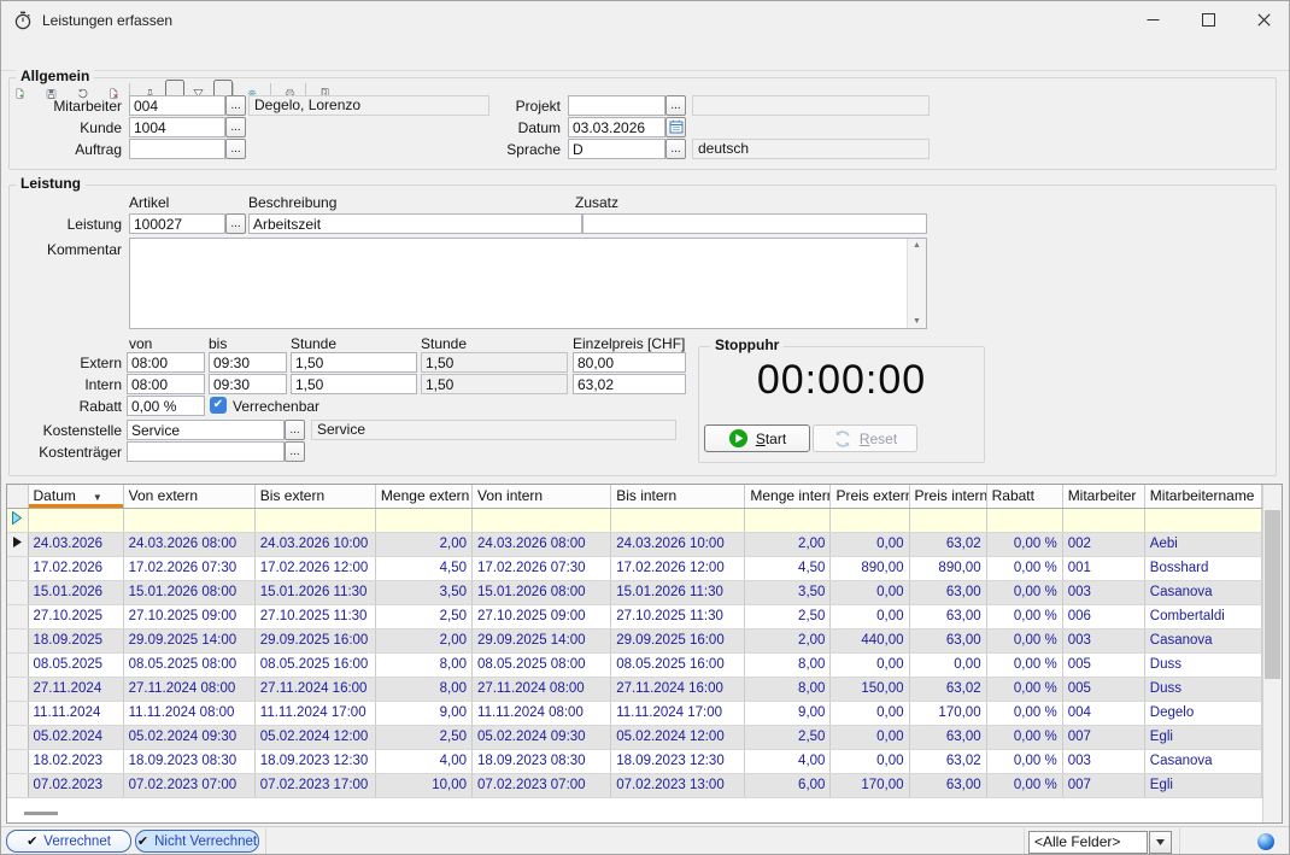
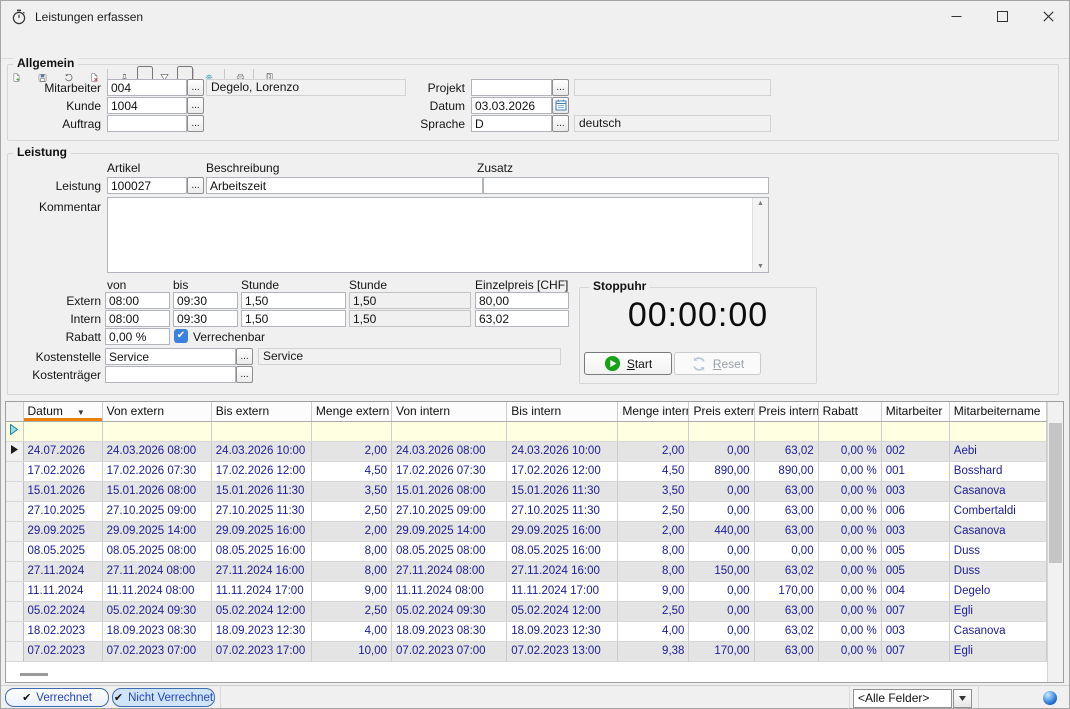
  Leistungen erfassen
  Allgemein
  Mitarbeiter
  004
  ...
  Degelo, Lorenzo
  Kunde
  1004
  ...
  Auftrag
  ...
  Projekt
  ...
  Datum
  03.03.2026
  Sprache
  D
  ...
  deutsch
  Leistung
  Artikel
  Beschreibung
  Zusatz
  Leistung
  100027
  ...
  Arbeitszeit
  Kommentar
  von
  bis
  Stunde
  Stunde
  Einzelpreis [CHF]
  Extern
  08:00
  09:30
  1,50
  1,50
  80,00
  Intern
  08:00
  09:30
  1,50
  1,50
  63,02
  Rabatt
  0,00 %
  ✔
  Verrechenbar
  Kostenstelle
  Service
  ...
  Service
  Kostenträger
  ...
  00:00:00
  Start
  Reset
  Stoppuhr
  	Datum ▼	Von extern	Bis extern	Menge extern	Von intern	Bis intern	Menge inter	Preis exter	Preis intern	Rabatt	Mitarbeiter	Mitarbeitername
- 	24.03.2026	24.03.2026 08:00	24.03.2026 10:00	2,00	24.03.2026 08:00	24.03.2026 10:00	2,00	0,00	63,02	0,00 %	002	Aebi
+ 	24.07.2026	24.03.2026 08:00	24.03.2026 10:00	2,00	24.03.2026 08:00	24.03.2026 10:00	2,00	0,00	63,02	0,00 %	002	Aebi
  	17.02.2026	17.02.2026 07:30	17.02.2026 12:00	4,50	17.02.2026 07:30	17.02.2026 12:00	4,50	890,00	890,00	0,00 %	001	Bosshard
  	15.01.2026	15.01.2026 08:00	15.01.2026 11:30	3,50	15.01.2026 08:00	15.01.2026 11:30	3,50	0,00	63,00	0,00 %	003	Casanova
  	27.10.2025	27.10.2025 09:00	27.10.2025 11:30	2,50	27.10.2025 09:00	27.10.2025 11:30	2,50	0,00	63,00	0,00 %	006	Combertaldi
- 	18.09.2025	29.09.2025 14:00	29.09.2025 16:00	2,00	29.09.2025 14:00	29.09.2025 16:00	2,00	440,00	63,00	0,00 %	003	Casanova
+ 	29.09.2025	29.09.2025 14:00	29.09.2025 16:00	2,00	29.09.2025 14:00	29.09.2025 16:00	2,00	440,00	63,00	0,00 %	003	Casanova
  	08.05.2025	08.05.2025 08:00	08.05.2025 16:00	8,00	08.05.2025 08:00	08.05.2025 16:00	8,00	0,00	0,00	0,00 %	005	Duss
  	27.11.2024	27.11.2024 08:00	27.11.2024 16:00	8,00	27.11.2024 08:00	27.11.2024 16:00	8,00	150,00	63,02	0,00 %	005	Duss
  	11.11.2024	11.11.2024 08:00	11.11.2024 17:00	9,00	11.11.2024 08:00	11.11.2024 17:00	9,00	0,00	170,00	0,00 %	004	Degelo
  	05.02.2024	05.02.2024 09:30	05.02.2024 12:00	2,50	05.02.2024 09:30	05.02.2024 12:00	2,50	0,00	63,00	0,00 %	007	Egli
  	18.02.2023	18.09.2023 08:30	18.09.2023 12:30	4,00	18.09.2023 08:30	18.09.2023 12:30	4,00	0,00	63,02	0,00 %	003	Casanova
- 	07.02.2023	07.02.2023 07:00	07.02.2023 17:00	10,00	07.02.2023 07:00	07.02.2023 13:00	6,00	170,00	63,00	0,00 %	007	Egli
+ 	07.02.2023	07.02.2023 07:00	07.02.2023 17:00	10,00	07.02.2023 07:00	07.02.2023 13:00	9,38	170,00	63,00	0,00 %	007	Egli
  ✔
  Verrechnet
  ✔
  Nicht Verrechnet
  <Alle Felder>
